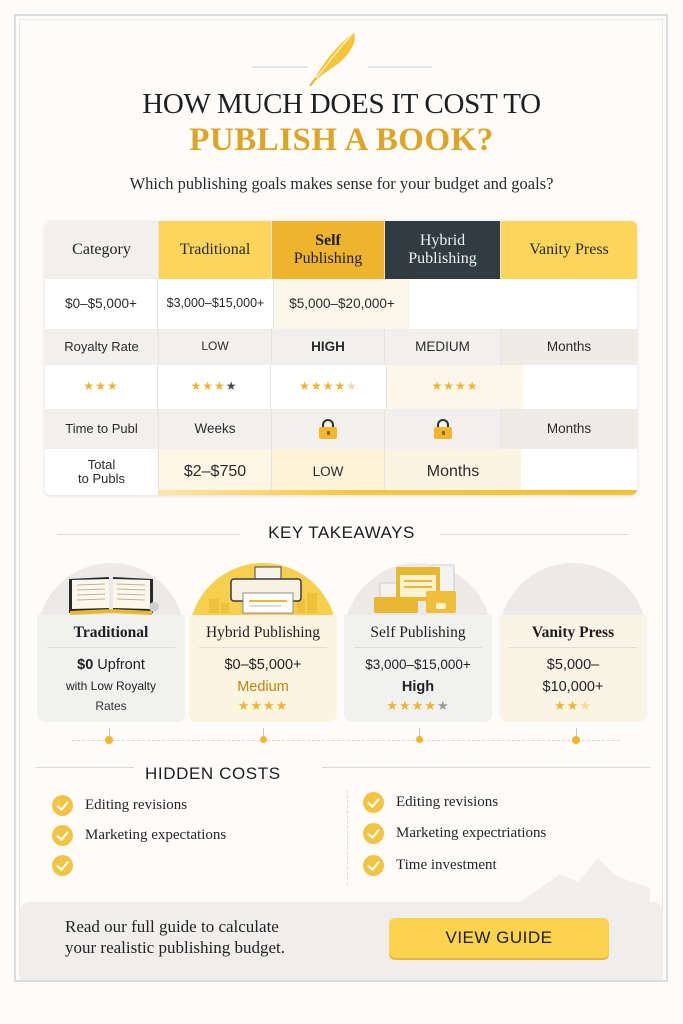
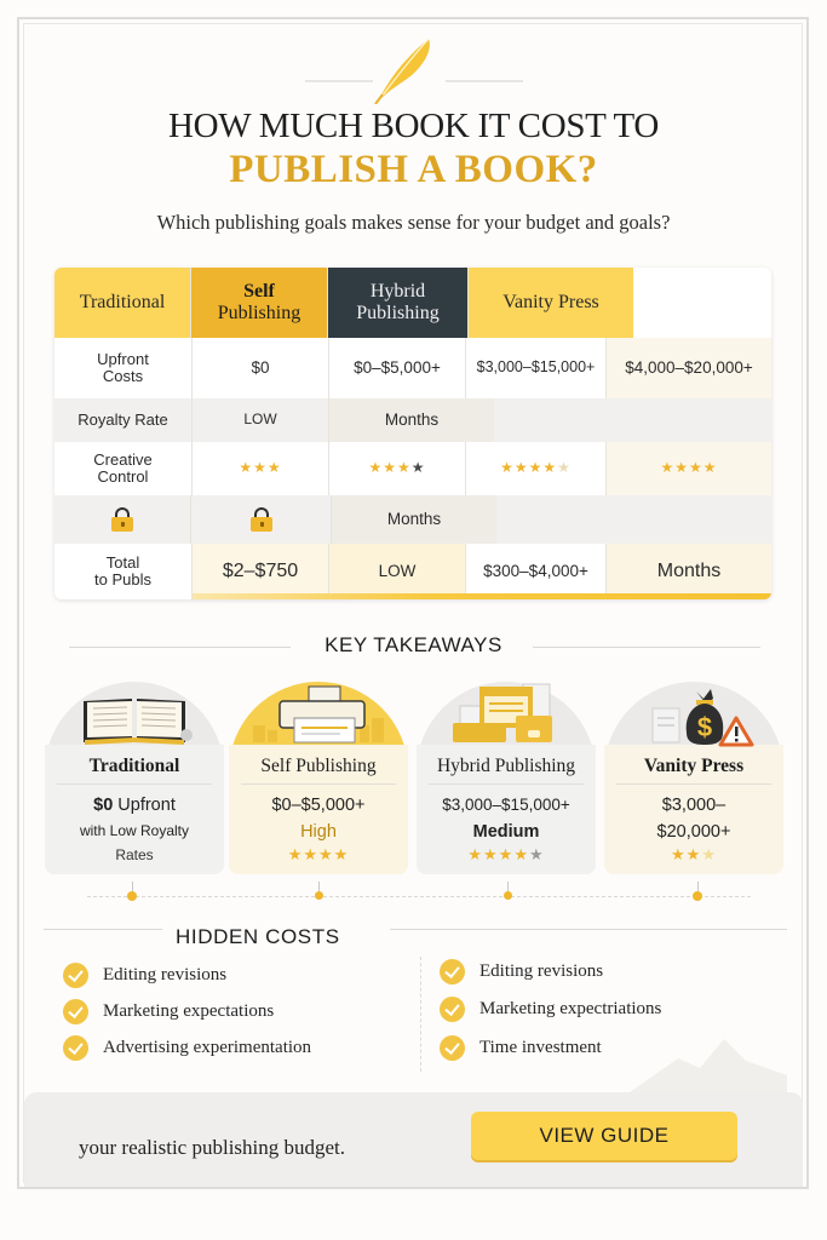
- HOW MUCH DOES IT COST TO
+ HOW MUCH BOOK IT COST TO
  PUBLISH A BOOK?
  Which publishing goals makes sense for your budget and goals?
- Category
  Traditional
  Self
  Publishing
  Hybrid
  Publishing
  Vanity Press
+ Upfront
+ Costs
+ $0
  $0–$5,000+
  $3,000–$15,000+
- $5,000–$20,000+
+ $4,000–$20,000+
  Royalty Rate
  LOW
- HIGH
- MEDIUM
  Months
+ Creative
+ Control
  ★★★
  ★★★★
  ★★★★★
  ★★★★
- Time to Publ
- Weeks
  Months
  Total
  to Publs
  $2–$750
  LOW
+ $300–$4,000+
  Months
  KEY TAKEAWAYS
  Traditional
  $0 Upfront
  with Low Royalty
  Rates
- Hybrid Publishing
+ Self Publishing
  $0–$5,000+
- Medium
+ High
  ★★★★
- Self Publishing
+ Hybrid Publishing
  $3,000–$15,000+
- High
+ Medium
  ★★★★★
+ $
  Vanity Press
- $5,000–
+ $3,000–
- $10,000+
+ $20,000+
  ★★★
  HIDDEN COSTS
  Editing revisions
  Marketing expectations
+ Advertising experimentation
  Editing revisions
  Marketing expectriations
  Time investment
- Read our full guide to calculate
  your realistic publishing budget.
  VIEW GUIDE
